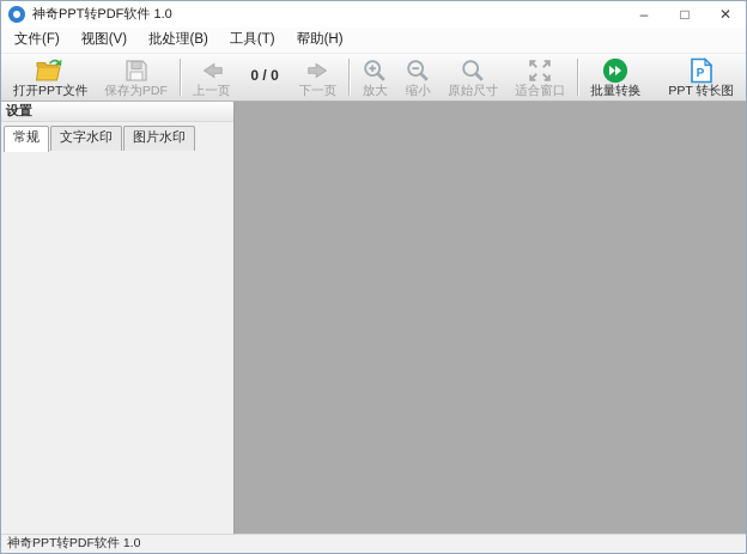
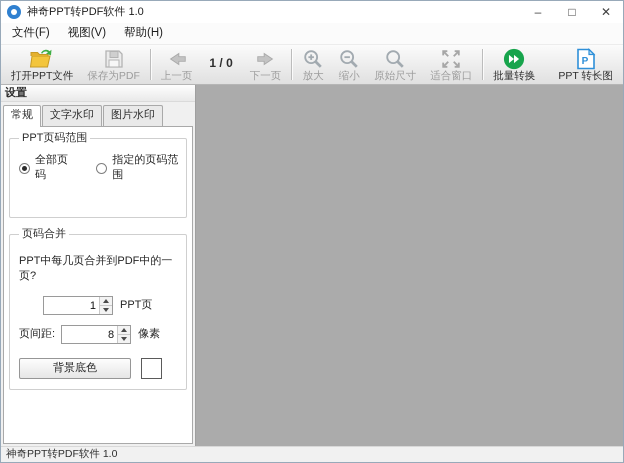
  神奇PPT转PDF软件 1.0
  –
  □
  ✕
  文件(F)
  视图(V)
- 批处理(B)
- 工具(T)
  帮助(H)
  打开PPT文件
  保存为PDF
  上一页
- 0 / 0
+ 1 / 0
  下一页
  放大
  缩小
  原始尺寸
  适合窗口
  批量转换
  P
  PPT 转长图
  设置
  常规
  文字水印
  图片水印
+ PPT页码范围
+ 全部页码
+ 指定的页码范围
+ 页码合并
+ PPT中每几页合并到PDF中的一页?
+ 1
+ PPT页
+ 页间距:
+ 8
+ 像素
+ 背景底色
  神奇PPT转PDF软件 1.0
